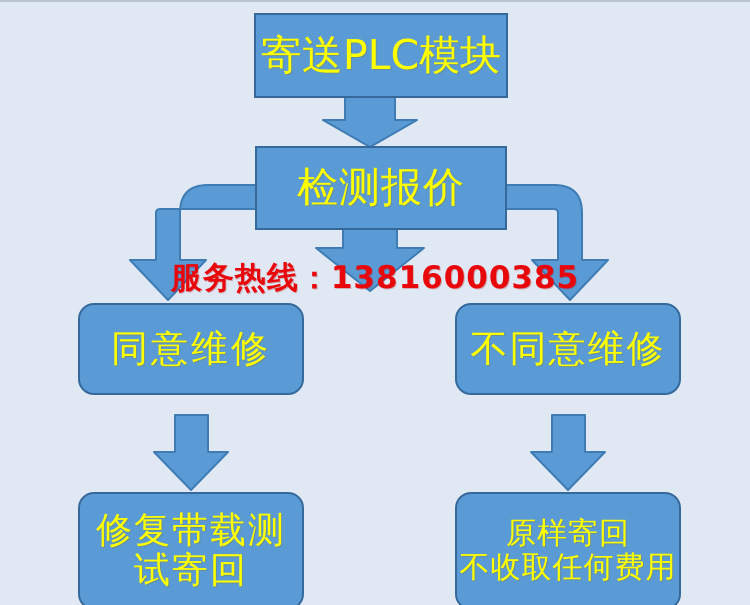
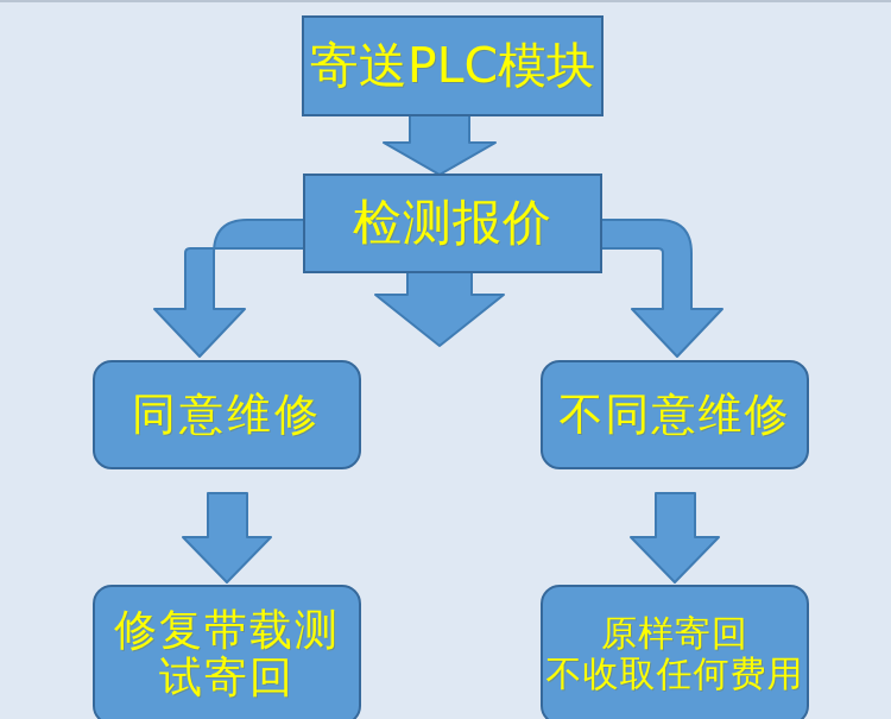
  寄送PLC模块
  检测报价
  同意维修
  不同意维修
  修复带载测
  试寄回
  原样寄回
  不收取任何费用
- 服务热线：13816000385
